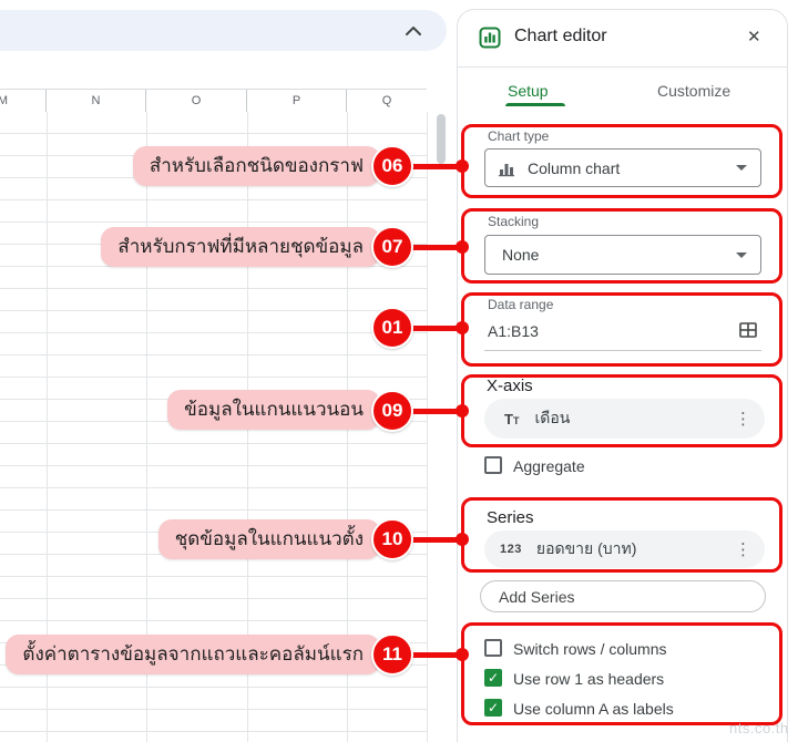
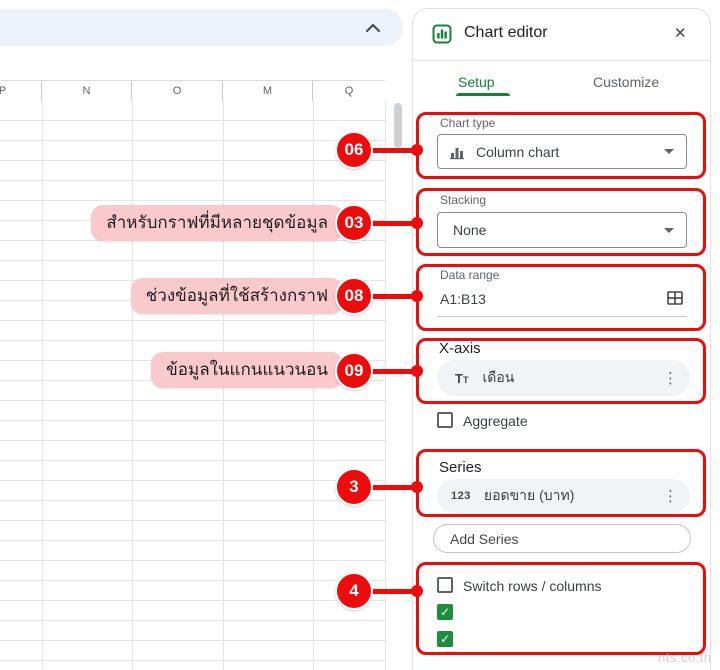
- M
+ P
  N
  O
- P
+ M
  Q
  Chart editor
  ✕
  Setup
  Customize
  Chart type
  Column chart
  Stacking
  None
  Data range
  A1:B13
  X-axis
  TT
  เดือน
  ⋮
  Aggregate
  Series
  123
  ยอดขาย (บาท)
  ⋮
  Add Series
  Switch rows / columns
  ✓
- Use row 1 as headers
  ✓
- Use column A as labels
- สำหรับเลือกชนิดของกราฟ
  06
  สำหรับกราฟที่มีหลายชุดข้อมูล
- 07
+ 03
+ ช่วงข้อมูลที่ใช้สร้างกราฟ
- 01
+ 08
  ข้อมูลในแกนแนวนอน
  09
- ชุดข้อมูลในแกนแนวตั้ง
- 10
+ 3
- ตั้งค่าตารางข้อมูลจากแถวและคอลัมน์แรก
- 11
+ 4
  nts.co.th
